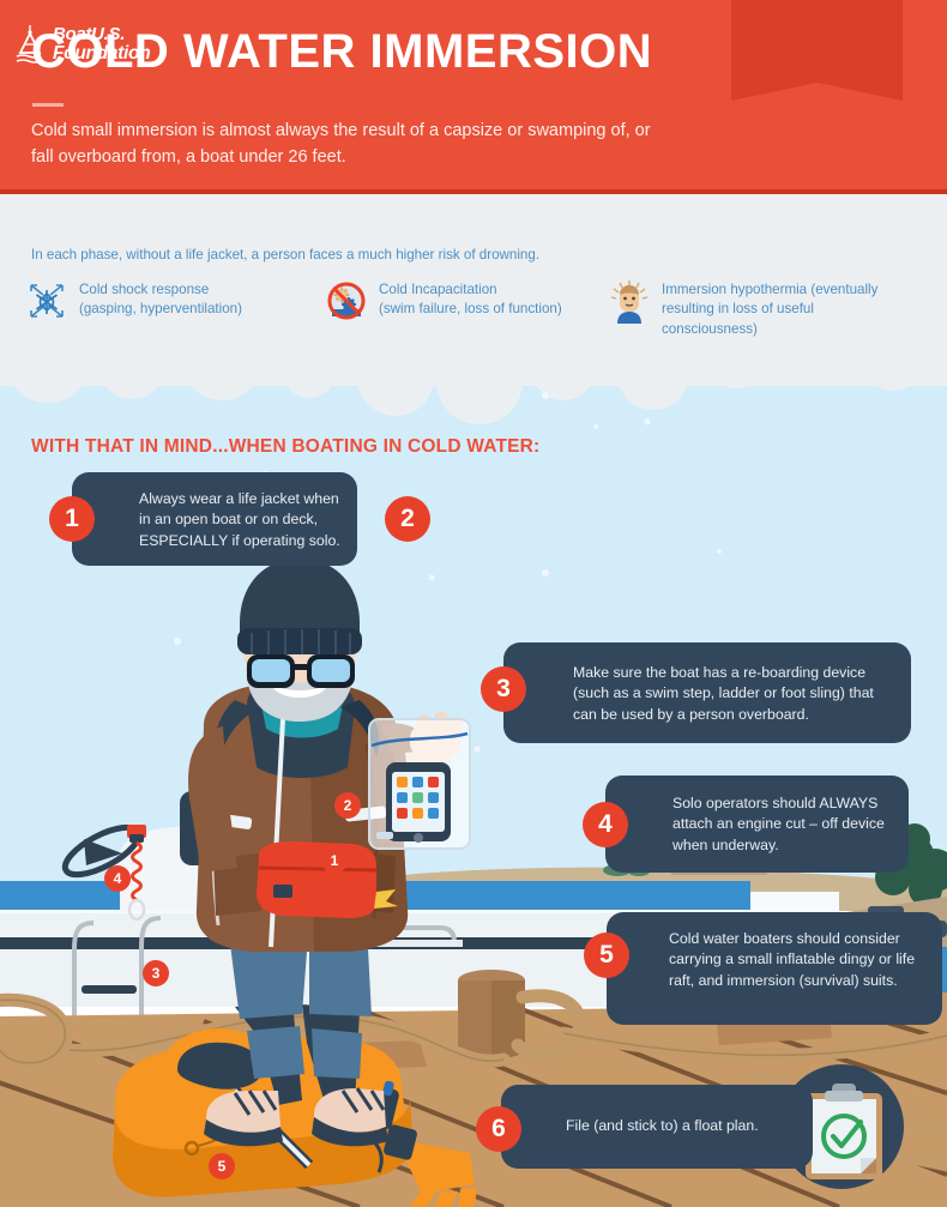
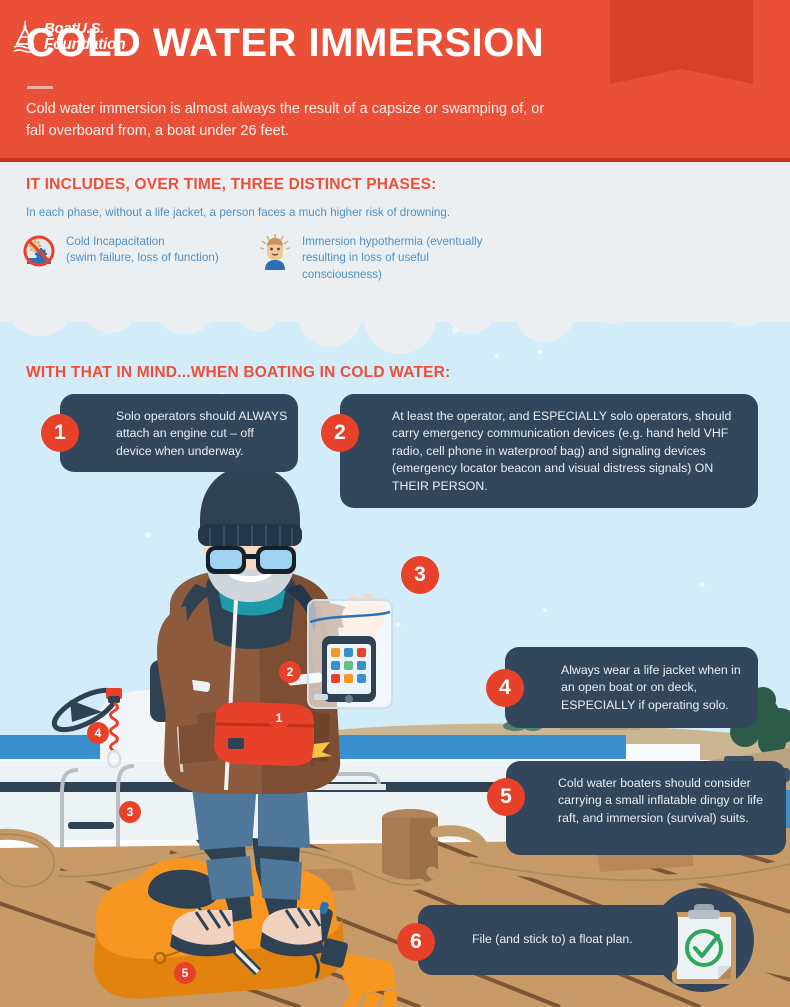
  COLD WATER IMMERSION
- Cold small immersion is almost always the result of a capsize or swamping of, or fall overboard from, a boat under 26 feet.
+ Cold water immersion is almost always the result of a capsize or swamping of, or fall overboard from, a boat under 26 feet.
  BoatU.S.
  Foundation
+ IT INCLUDES, OVER TIME, THREE DISTINCT PHASES:
  In each phase, without a life jacket, a person faces a much higher risk of drowning.
- Cold shock response
- (gasping, hyperventilation)
  Cold Incapacitation
  (swim failure, loss of function)
  Immersion hypothermia (eventually
  resulting in loss of useful
  consciousness)
  WITH THAT IN MIND...WHEN BOATING IN COLD WATER:
- Always wear a life jacket when in an open boat or on deck, ESPECIALLY if operating solo.
+ Solo operators should ALWAYS attach an engine cut – off device when underway.
  1
+ At least the operator, and ESPECIALLY solo operators, should carry emergency communication devices (e.g. hand held VHF radio, cell phone in waterproof bag) and signaling devices (emergency locator beacon and visual distress signals) ON THEIR PERSON.
  2
- Make sure the boat has a re-boarding device (such as a swim step, ladder or foot sling) that can be used by a person overboard.
  3
- Solo operators should ALWAYS attach an engine cut – off device when underway.
+ Always wear a life jacket when in an open boat or on deck, ESPECIALLY if operating solo.
  4
  Cold water boaters should consider carrying a small inflatable dingy or life raft, and immersion (survival) suits.
  5
  File (and stick to) a float plan.
  6
  1
  2
  3
  4
  5
